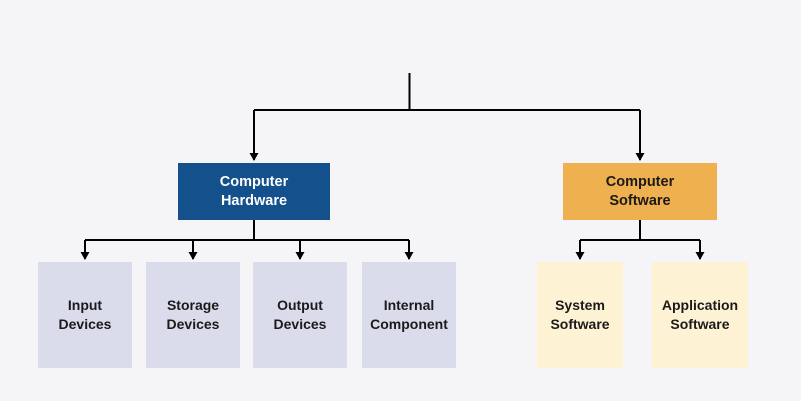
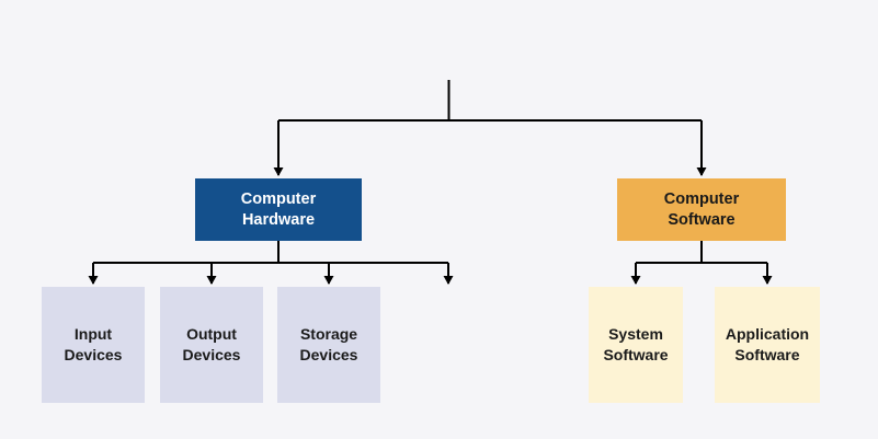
  Computer
  Hardware
  Computer
  Software
  Input
  Devices
- Storage
+ Output
  Devices
- Output
+ Storage
  Devices
- Internal
- Component
  System
  Software
  Application
  Software
